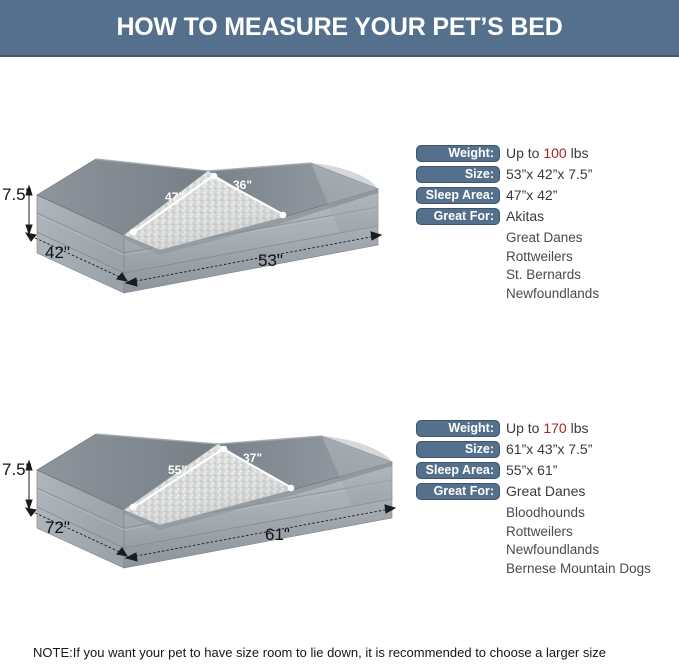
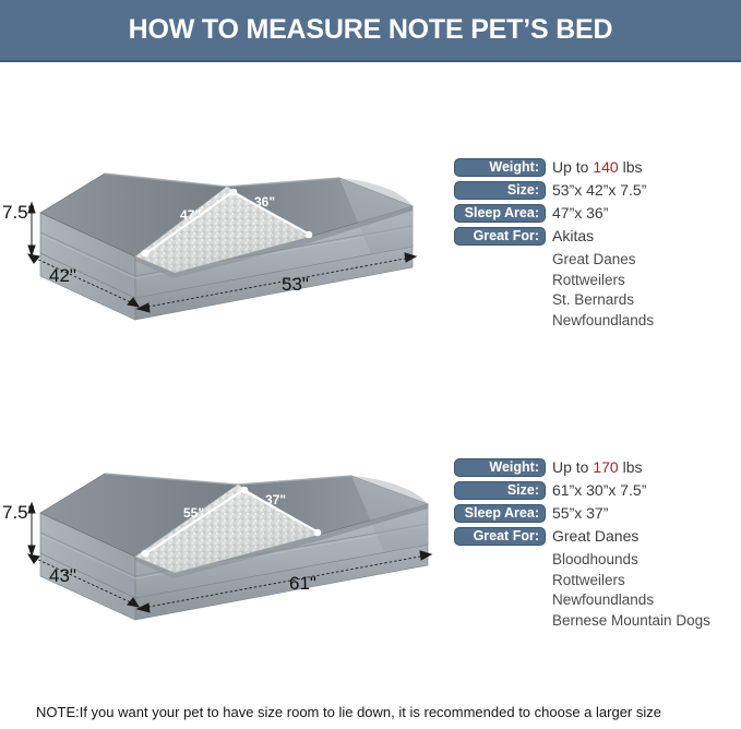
- HOW TO MEASURE YOUR PET’S BED
+ HOW TO MEASURE NOTE PET’S BED
  47"
  36"
  7.5"
  42"
  53"
  Weight:
- Up to 100 lbs
+ Up to 140 lbs
  Size:
  53”x 42”x 7.5”
  Sleep Area:
- 47”x 42”
+ 47”x 36”
  Great For:
  Akitas
  Great Danes
  Rottweilers
  St. Bernards
  Newfoundlands
  55"
  37"
  7.5"
- 72"
+ 43"
  61"
  Weight:
  Up to 170 lbs
  Size:
- 61”x 43”x 7.5”
+ 61”x 30”x 7.5”
  Sleep Area:
- 55”x 61”
+ 55”x 37”
  Great For:
  Great Danes
  Bloodhounds
  Rottweilers
  Newfoundlands
  Bernese Mountain Dogs
  NOTE:If you want your pet to have size room to lie down, it is recommended to choose a larger size
